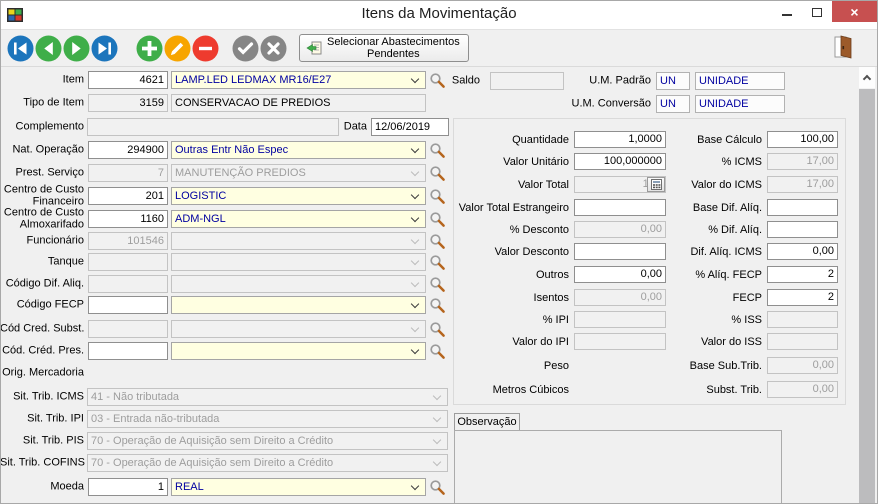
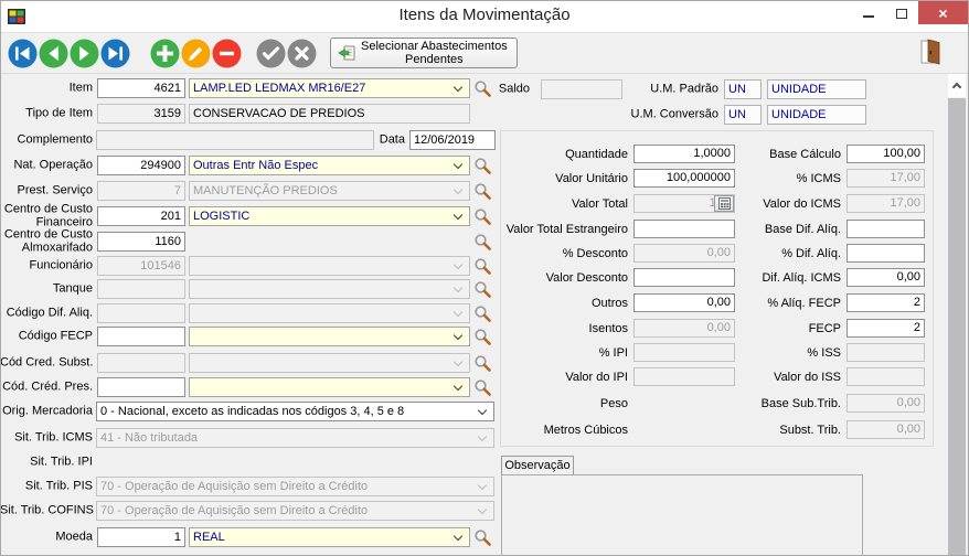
  Itens da Movimentação
  ×
  Selecionar Abastecimentos
  Pendentes
  Saldo
  U.M. Padrão
  UN
  UNIDADE
  U.M. Conversão
  UN
  UNIDADE
  Observação
  Item
  4621
  LAMP.LED LEDMAX MR16/E27
  Tipo de Item
  3159
  CONSERVACAO DE PREDIOS
  Complemento
  Data
  12/06/2019
  Nat. Operação
  294900
  Outras Entr Não Espec
  Prest. Serviço
  7
  MANUTENÇÃO PREDIOS
  Centro de Custo Financeiro
  201
  LOGISTIC
  Centro de Custo Almoxarifado
  1160
- ADM-NGL
  Funcionário
  101546
  Tanque
  Código Dif. Aliq.
  Código FECP
  Cód Cred. Subst.
  Cód. Créd. Pres.
  Orig. Mercadoria
+ 0 - Nacional, exceto as indicadas nos códigos 3, 4, 5 e 8
  Sit. Trib. ICMS
  41 - Não tributada
  Sit. Trib. IPI
- 03 - Entrada não-tributada
  Sit. Trib. PIS
  70 - Operação de Aquisição sem Direito a Crédito
  Sit. Trib. COFINS
  70 - Operação de Aquisição sem Direito a Crédito
  Moeda
  1
  REAL
  Quantidade
  1,0000
  Valor Unitário
  100,000000
  Valor Total
  Valor Total Estrangeiro
  % Desconto
  0,00
  Valor Desconto
  Outros
  0,00
  Isentos
  0,00
  % IPI
  Valor do IPI
  Peso
  Metros Cúbicos
  Base Cálculo
  100,00
  % ICMS
  17,00
  Valor do ICMS
  17,00
  Base Dif. Alíq.
  % Dif. Alíq.
  Dif. Alíq. ICMS
  0,00
  % Alíq. FECP
  2
  FECP
  2
  % ISS
  Valor do ISS
  Base Sub.Trib.
  0,00
  Subst. Trib.
  0,00
